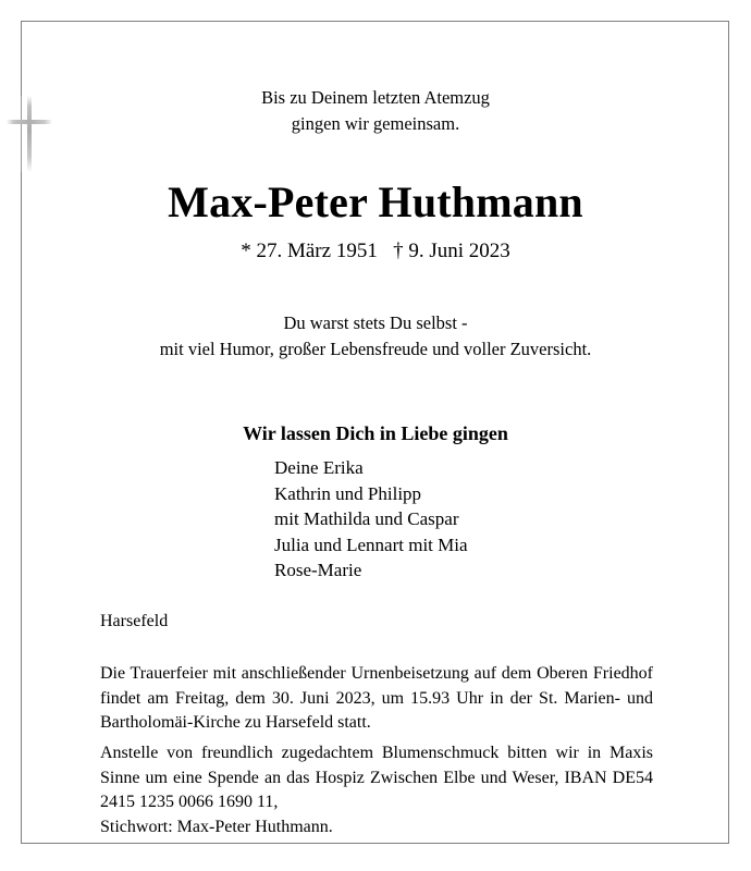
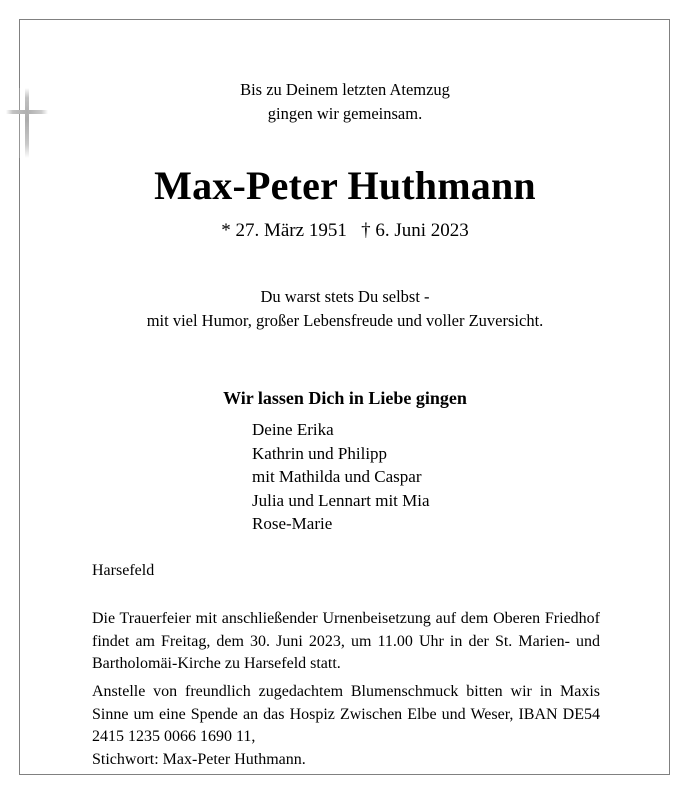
  Bis zu Deinem letzten Atemzug
  gingen wir gemeinsam.
  Max-Peter Huthmann
- * 27. März 1951 † 9. Juni 2023
+ * 27. März 1951 † 6. Juni 2023
  Du warst stets Du selbst -
  mit viel Humor, großer Lebensfreude und voller Zuversicht.
  Wir lassen Dich in Liebe gingen
  Deine Erika
  Kathrin und Philipp
  mit Mathilda und Caspar
  Julia und Lennart mit Mia
  Rose-Marie
  Harsefeld
- Die Trauerfeier mit anschließender Urnenbeisetzung auf dem Oberen Friedhof findet am Freitag, dem 30. Juni 2023, um 15.93 Uhr in der St. Marien- und Bartholomäi-Kirche zu Harsefeld statt.
+ Die Trauerfeier mit anschließender Urnenbeisetzung auf dem Oberen Friedhof findet am Freitag, dem 30. Juni 2023, um 11.00 Uhr in der St. Marien- und Bartholomäi-Kirche zu Harsefeld statt.
  Anstelle von freundlich zugedachtem Blumenschmuck bitten wir in Maxis Sinne um eine Spende an das Hospiz Zwischen Elbe und Weser, IBAN DE54 2415 1235 0066 1690 11,
  Stichwort: Max-Peter Huthmann.
